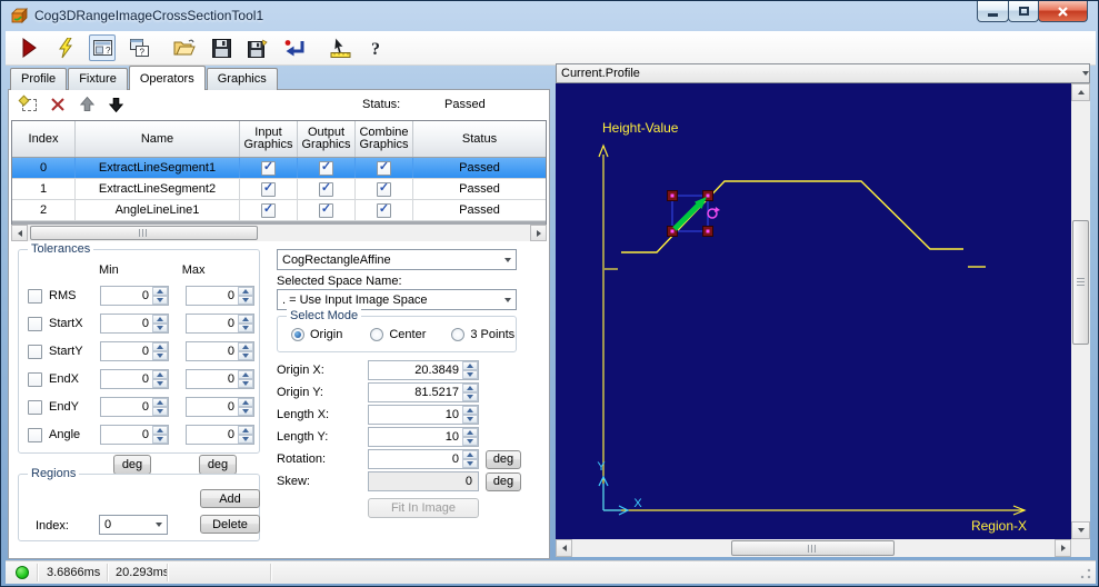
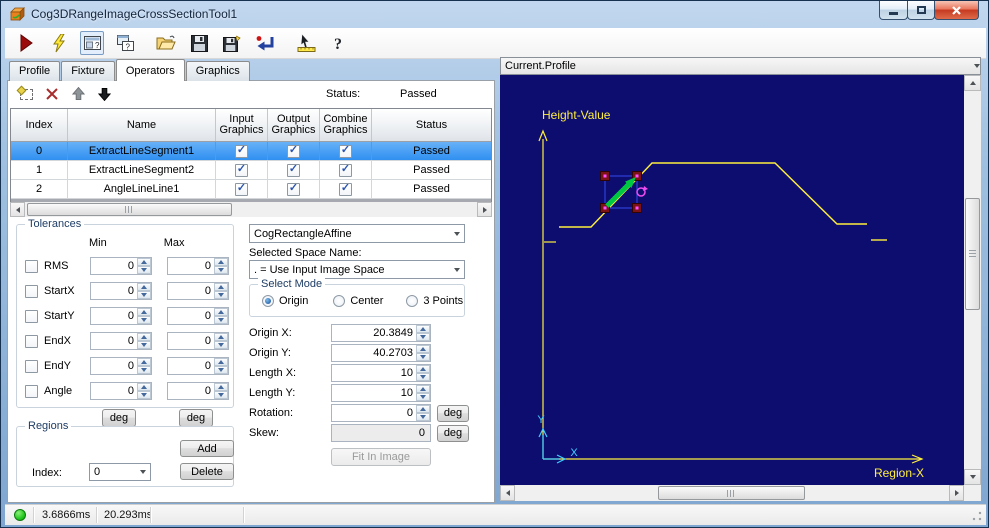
  Cog3DRangeImageCrossSectionTool1
  ?
  ?
  ?
  Profile
  Fixture
  Operators
  Graphics
  Status:
  Passed
  Index
  Name
  Input Graphics
  Output Graphics
  Combine Graphics
  Status
  0
  ExtractLineSegment1
  Passed
  1
  ExtractLineSegment2
  Passed
  2
  AngleLineLine1
  Passed
  Tolerances
  Min
  Max
  RMS
  0
  0
  StartX
  0
  0
  StartY
  0
  0
  EndX
  0
  0
  EndY
  0
  0
  Angle
  0
  0
  deg
  deg
  CogRectangleAffine
  Selected Space Name:
  . = Use Input Image Space
  Select Mode
  Origin
  Center
  3 Points
  Origin X:
  20.3849
  Origin Y:
- 81.5217
+ 40.2703
  Length X:
  10
  Length Y:
  10
  Rotation:
  0
  deg
  Skew:
  0
  deg
  Fit In Image
  Regions
  Add
  Delete
  Index:
  0
  Current.Profile
  Height-Value
  Region-X
  Y
  X
  3.6866ms
  20.293m
